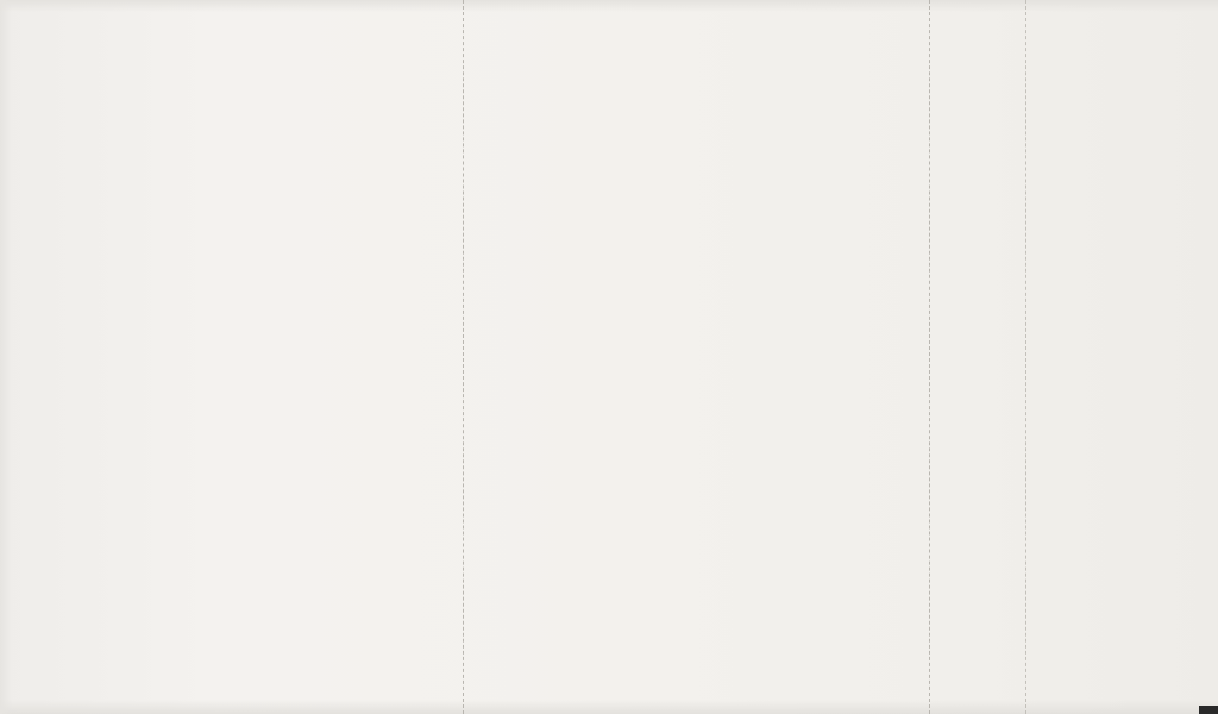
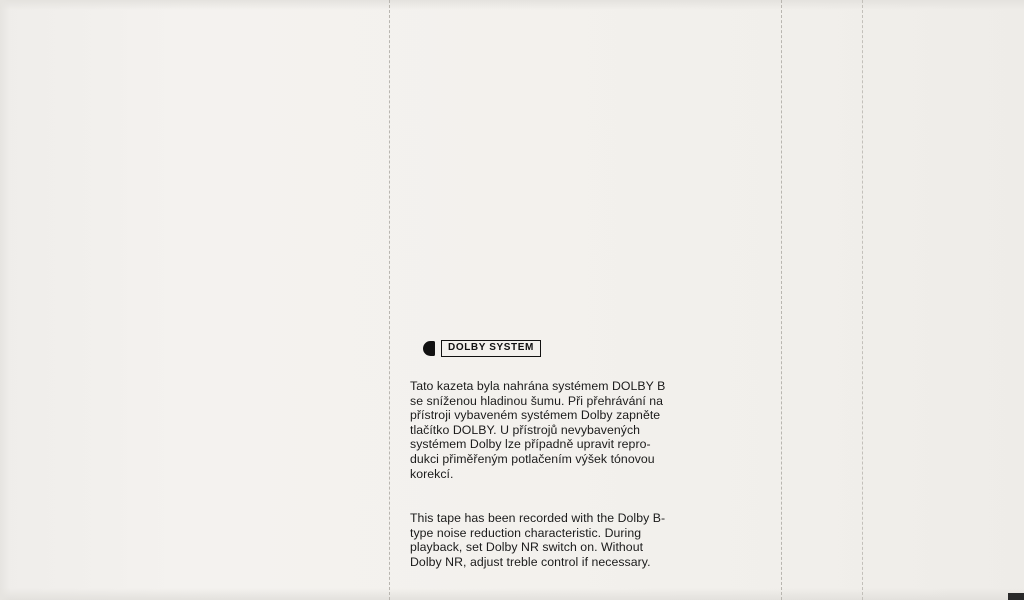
+ DOLBY SYSTEM
+ Tato kazeta byla nahrána systémem DOLBY B
+ se sníženou hladinou šumu. Při přehrávání na
+ přístroji vybaveném systémem Dolby zapněte
+ tlačítko DOLBY. U přístrojů nevybavených
+ systémem Dolby lze případně upravit repro-
+ dukci přiměřeným potlačením výšek tónovou
+ korekcí.
+ This tape has been recorded with the Dolby B-
+ type noise reduction characteristic. During
+ playback, set Dolby NR switch on. Without
+ Dolby NR, adjust treble control if necessary.
